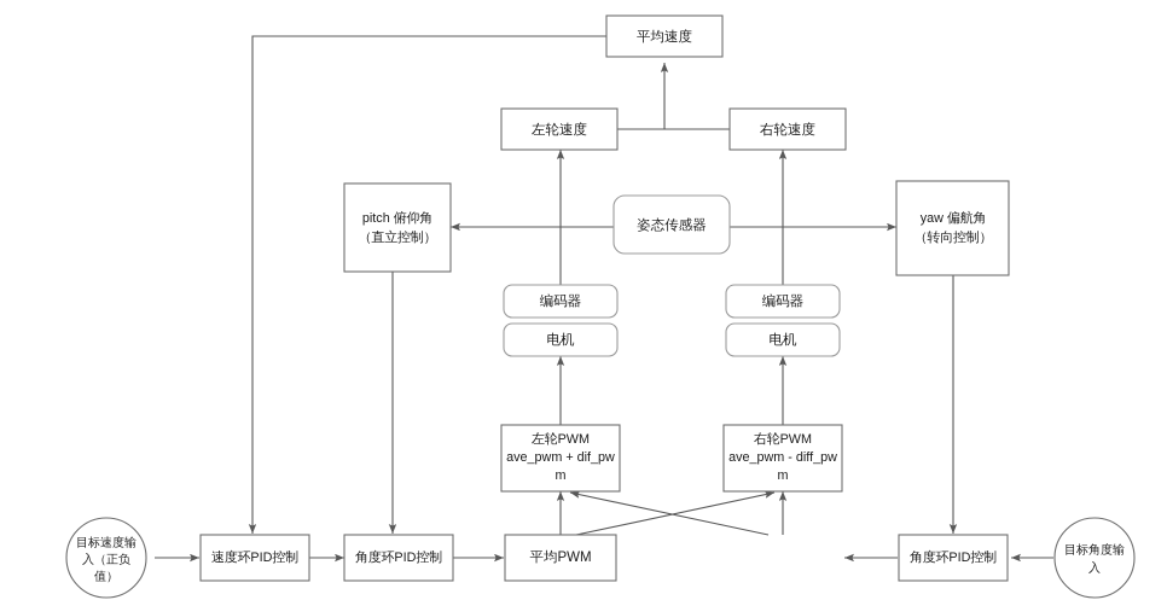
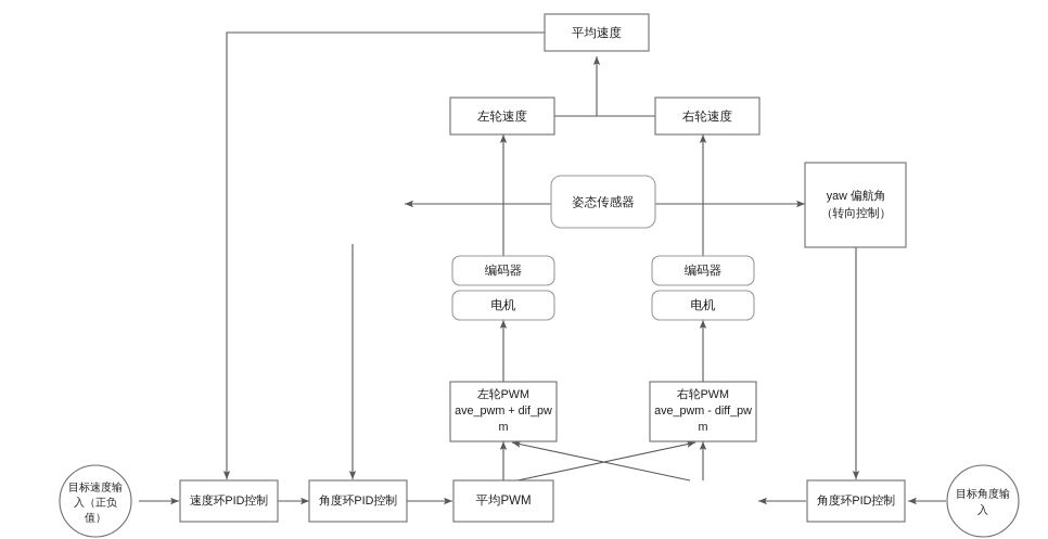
  平均速度
  左轮速度
  右轮速度
- pitch 俯仰角
- （直立控制）
  姿态传感器
  yaw 偏航角
  （转向控制）
  编码器
  编码器
  电机
  电机
  左轮PWM
  ave_pwm + dif_pw
  m
  右轮PWM
  ave_pwm - diff_pw
  m
  目标速度输
  入（正负
  值）
  速度环PID控制
  角度环PID控制
  平均PWM
  角度环PID控制
  目标角度输
  入
